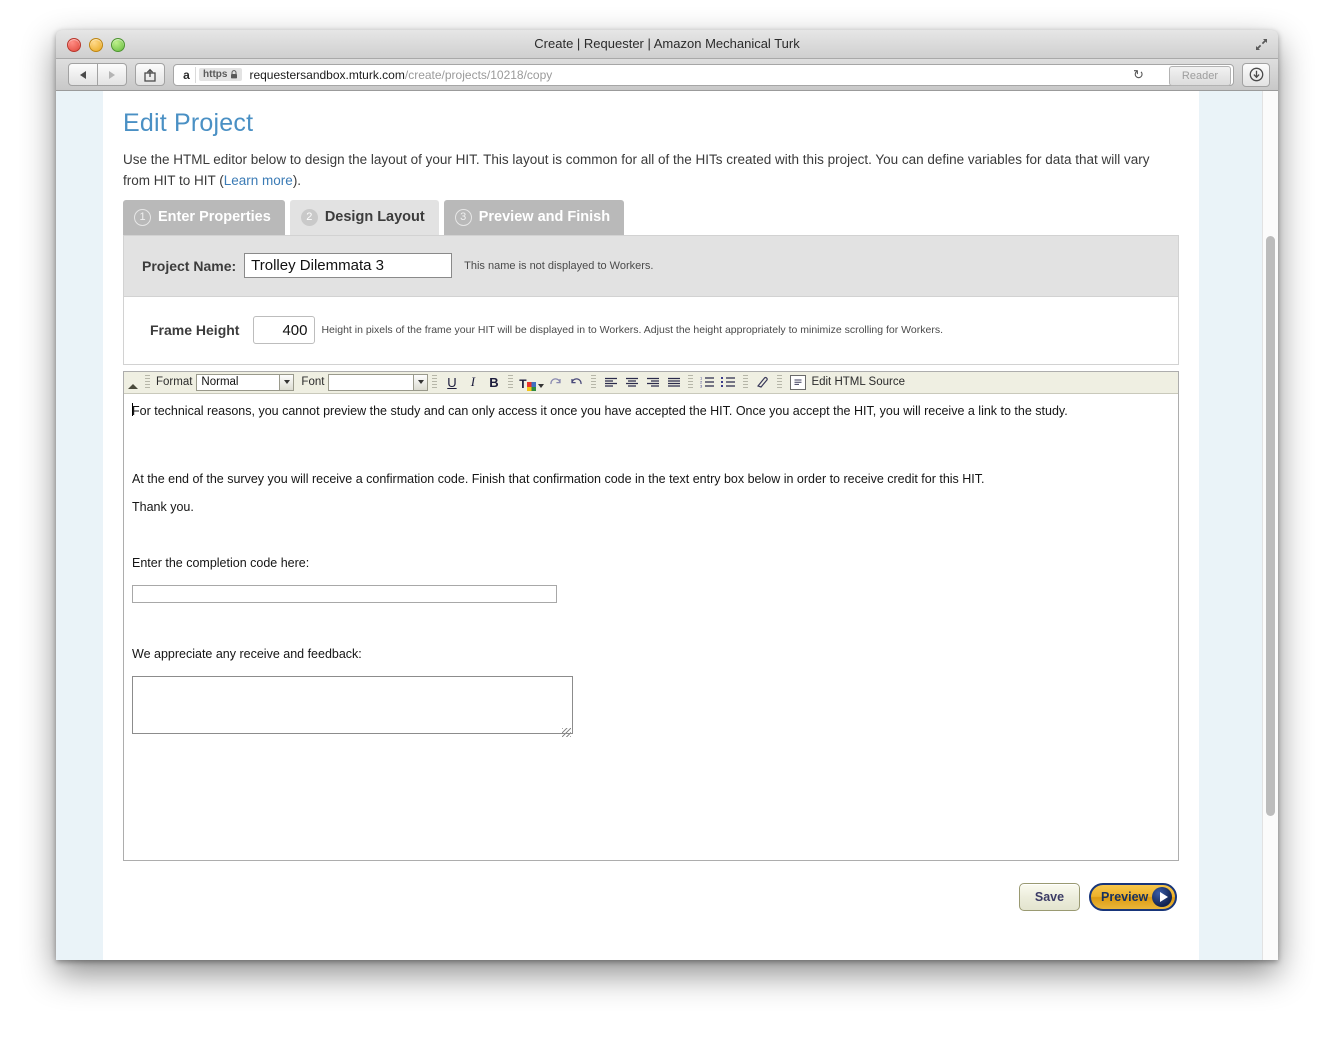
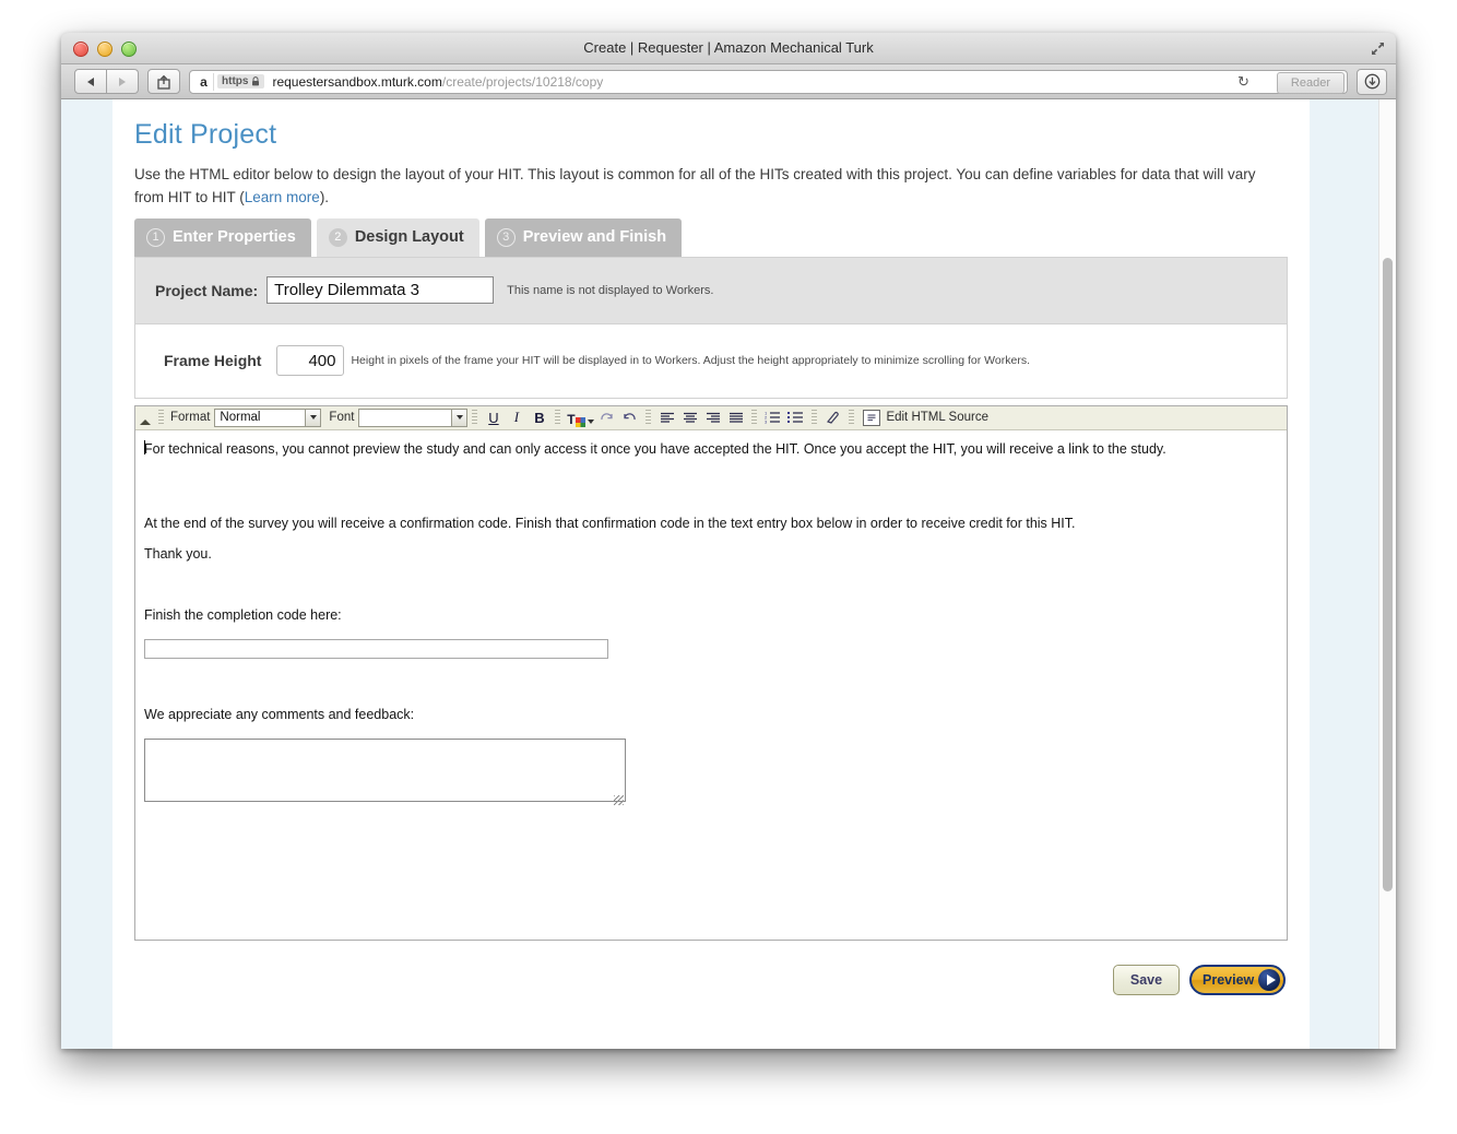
  Create | Requester | Amazon Mechanical Turk
  a
  https
  requestersandbox.mturk.com/create/projects/10218/copy
  ↻
  Reader
  Edit Project
  Use the HTML editor below to design the layout of your HIT. This layout is common for all of the HITs created with this project. You can define variables for data that will vary from HIT to HIT (Learn more).
  1
  Enter Properties
  2
  Design Layout
  3
  Preview and Finish
  Project Name:
  Trolley Dilemmata 3
  This name is not displayed to Workers.
  Frame Height
  400
  Height in pixels of the frame your HIT will be displayed in to Workers. Adjust the height appropriately to minimize scrolling for Workers.
  Format
  Normal
  Font
  U
  I
  B
  T
  Edit HTML Source
  For technical reasons, you cannot preview the study and can only access it once you have accepted the HIT. Once you accept the HIT, you will receive a link to the study.
  At the end of the survey you will receive a confirmation code. Finish that confirmation code in the text entry box below in order to receive credit for this HIT.
  Thank you.
- Enter the completion code here:
+ Finish the completion code here:
- We appreciate any receive and feedback:
+ We appreciate any comments and feedback:
  Save
  Preview
